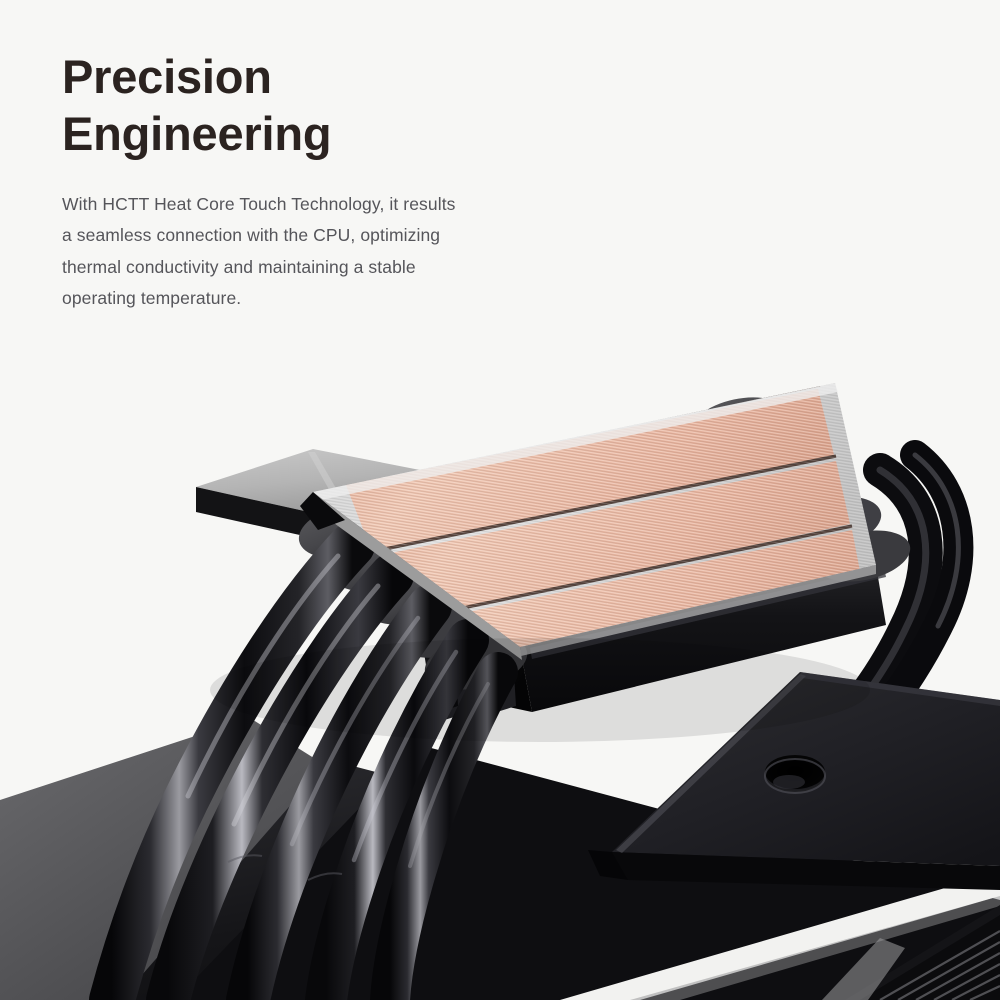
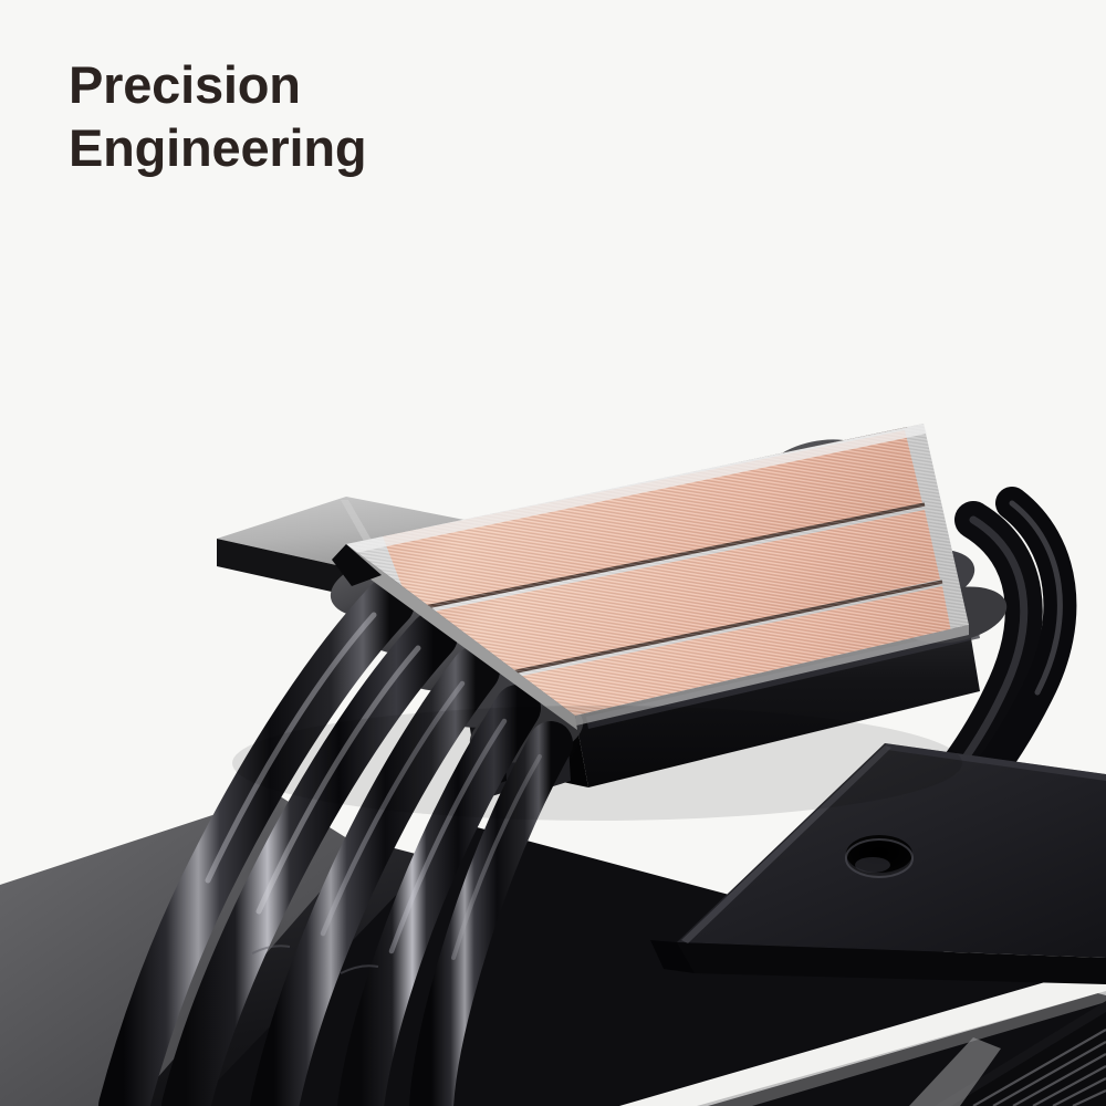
  Precision
  Engineering
- With HCTT Heat Core Touch Technology, it results
- a seamless connection with the CPU, optimizing
- thermal conductivity and maintaining a stable
- operating temperature.
